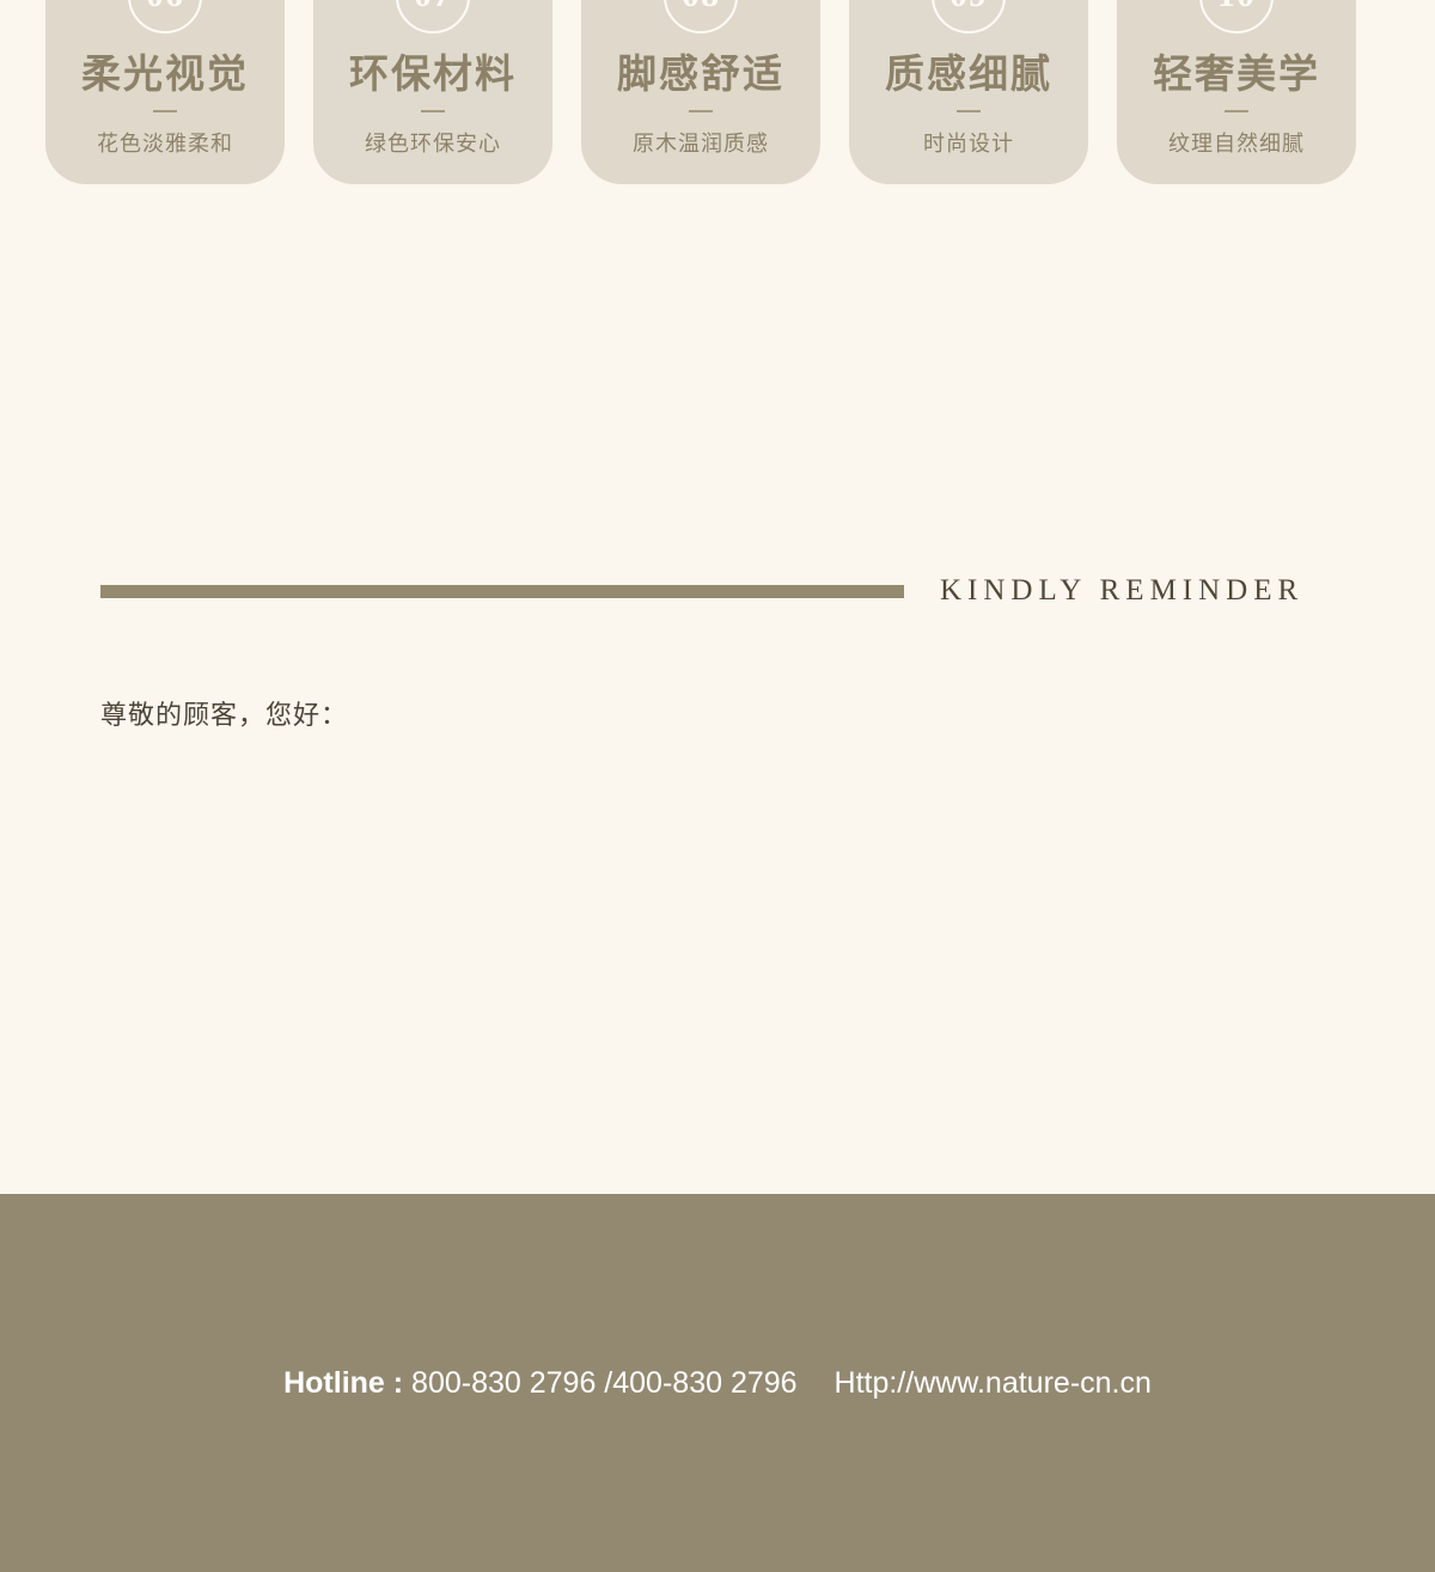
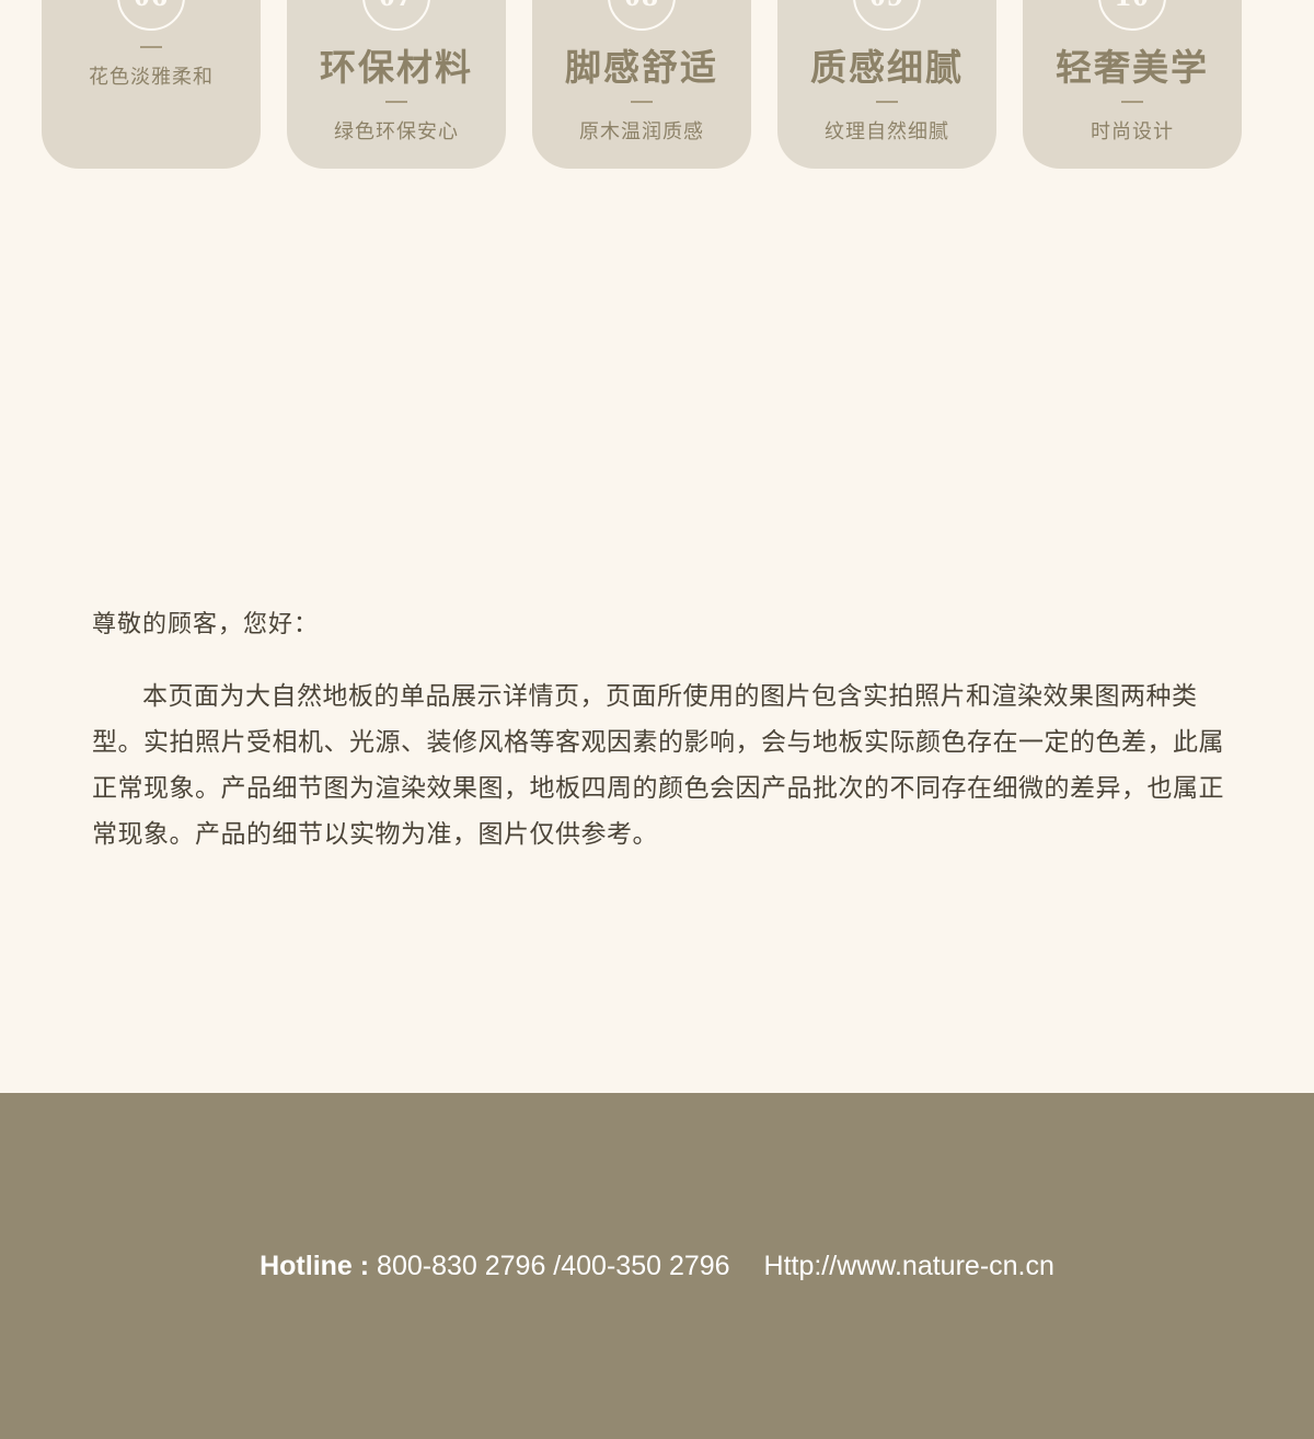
- 柔光视觉
  花色淡雅柔和
  环保材料
  绿色环保安心
  脚感舒适
  原木温润质感
  质感细腻
- 时尚设计
+ 纹理自然细腻
  轻奢美学
- 纹理自然细腻
+ 时尚设计
- KINDLY REMINDER
  尊敬的顾客，您好：
+ 本页面为大自然地板的单品展示详情页，页面所使用的图片包含实拍照片和渲染效果图两种类型。实拍照片受相机、光源、装修风格等客观因素的影响，会与地板实际颜色存在一定的色差，此属正常现象。产品细节图为渲染效果图，地板四周的颜色会因产品批次的不同存在细微的差异，也属正常现象。产品的细节以实物为准，图片仅供参考。
- Hotline : 800-830 2796 /400-830 2796 Http://www.nature-cn.cn
+ Hotline : 800-830 2796 /400-350 2796 Http://www.nature-cn.cn
